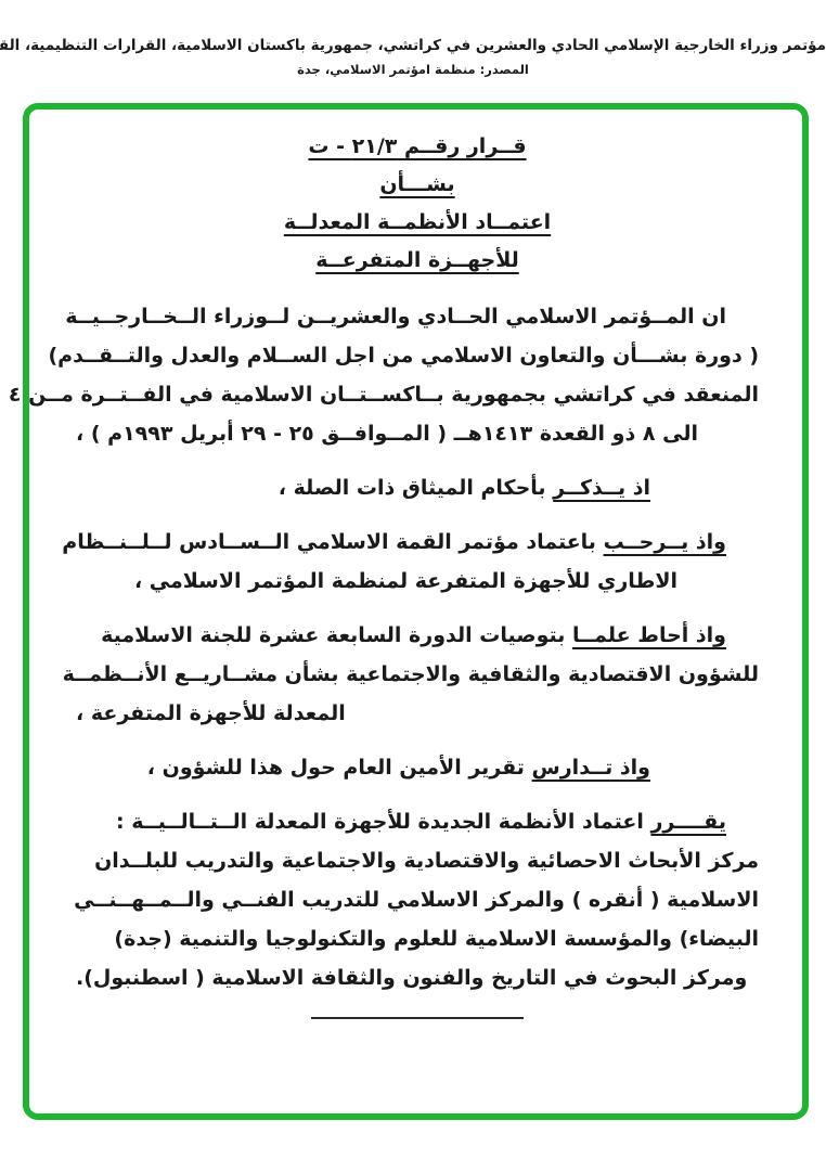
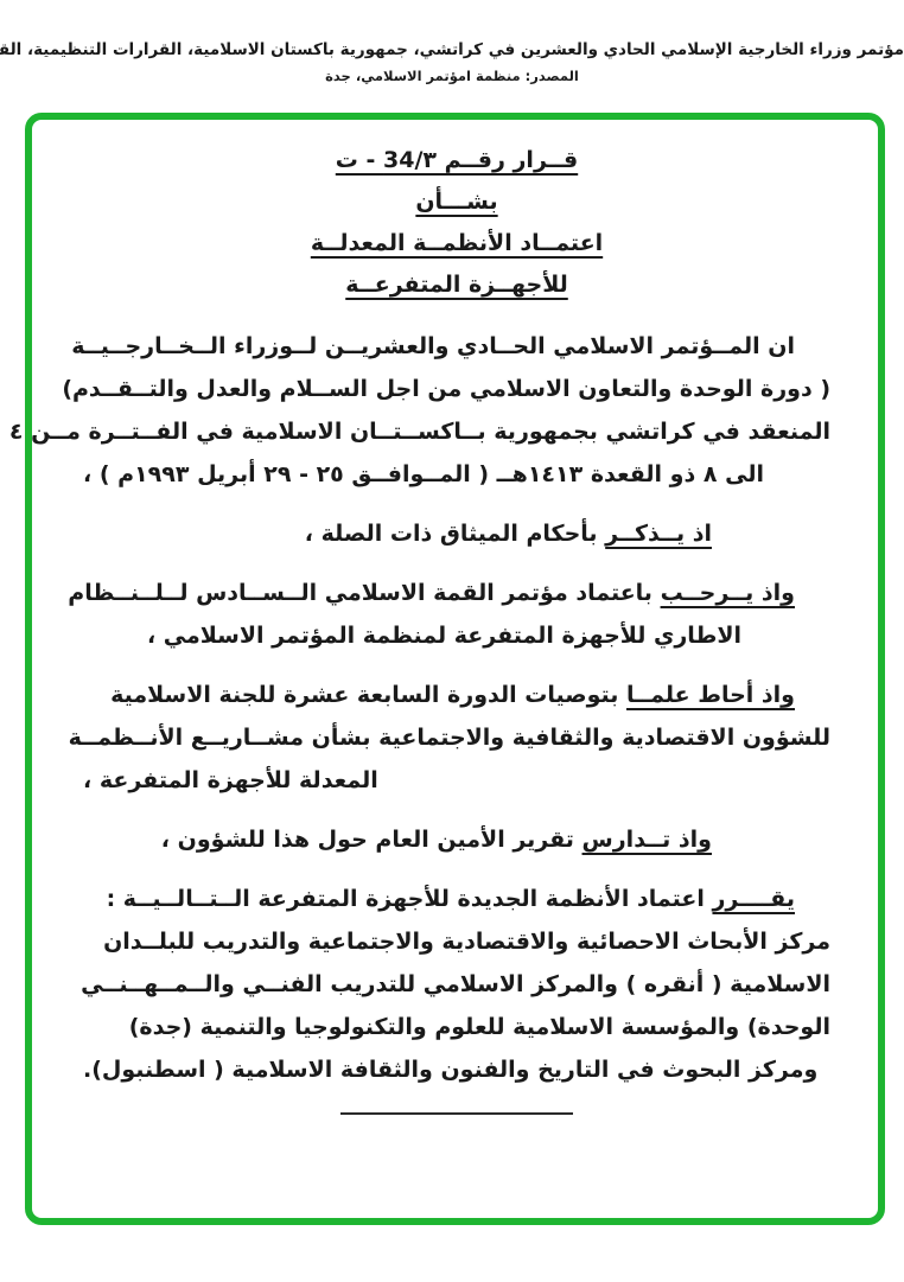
  مؤتمر وزراء الخارجية الإسلامي الحادي والعشرين في كراتشي، جمهورية باكستان الاسلامية، القرارات التنظيمية، الق
  المصدر: منظمة امؤتمر الاسلامي، جدة
- قــرار رقــم ٢١/٣ - ت
+ قــرار رقــم 34/٣ - ت
  بشـــأن
  اعتمــاد الأنظمــة المعدلــة
  للأجهــزة المتفرعــة
  ان المــؤتمر الاسلامي الحــادي والعشريــن لــوزراء الــخــارجــيــة
- ( دورة بشـــأن والتعاون الاسلامي من اجل الســلام والعدل والتــقــدم)
+ ( دورة الوحدة والتعاون الاسلامي من اجل الســلام والعدل والتــقــدم)
  المنعقد في كراتشي بجمهورية بــاكســتــان الاسلامية في الفــتــرة مــن ٤
  الى ٨ ذو القعدة ١٤١٣هــ ( المــوافــق ٢٥ - ٢٩ أبريل ١٩٩٣م ) ،
  اذ يــذكــر بأحكام الميثاق ذات الصلة ،
  واذ يــرحــب باعتماد مؤتمر القمة الاسلامي الــســادس لــلــنــظام
  الاطاري للأجهزة المتفرعة لمنظمة المؤتمر الاسلامي ،
  واذ أحاط علمــا بتوصيات الدورة السابعة عشرة للجنة الاسلامية
  للشؤون الاقتصادية والثقافية والاجتماعية بشأن مشــاريــع الأنــظمــة
  المعدلة للأجهزة المتفرعة ،
  واذ تــدارس تقرير الأمين العام حول هذا للشؤون ،
- يقــــرر اعتماد الأنظمة الجديدة للأجهزة المعدلة الــتــالــيــة :
+ يقــــرر اعتماد الأنظمة الجديدة للأجهزة المتفرعة الــتــالــيــة :
  مركز الأبحاث الاحصائية والاقتصادية والاجتماعية والتدريب للبلــدان
  الاسلامية ( أنقره ) والمركز الاسلامي للتدريب الفنــي والــمــهــنــي
- البيضاء) والمؤسسة الاسلامية للعلوم والتكنولوجيا والتنمية (جدة)
+ الوحدة) والمؤسسة الاسلامية للعلوم والتكنولوجيا والتنمية (جدة)
  ومركز البحوث في التاريخ والفنون والثقافة الاسلامية ( اسطنبول).
